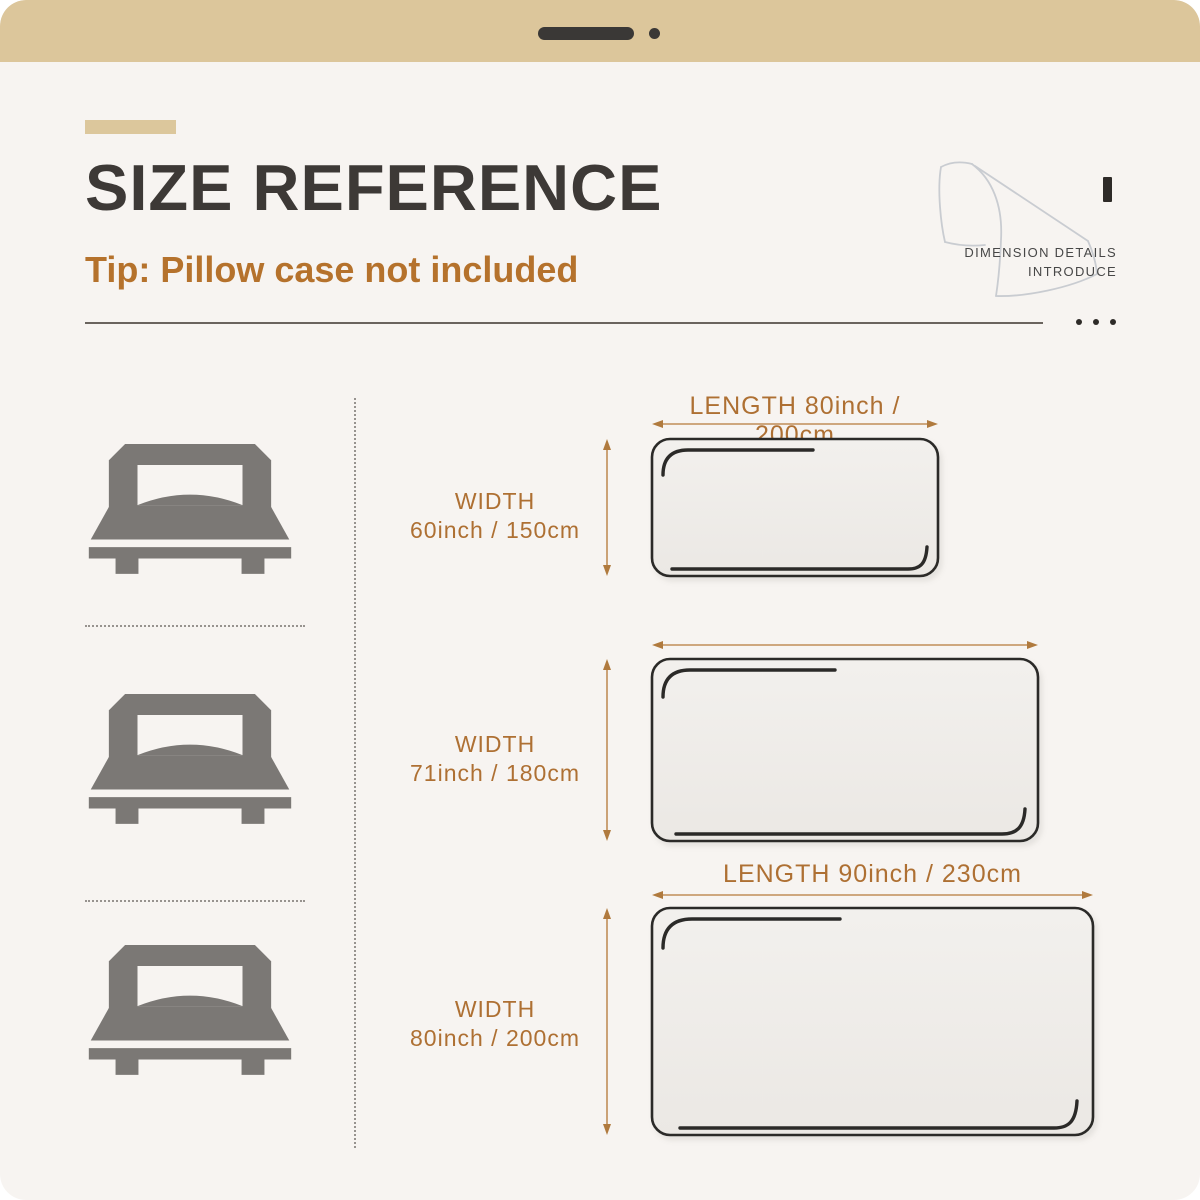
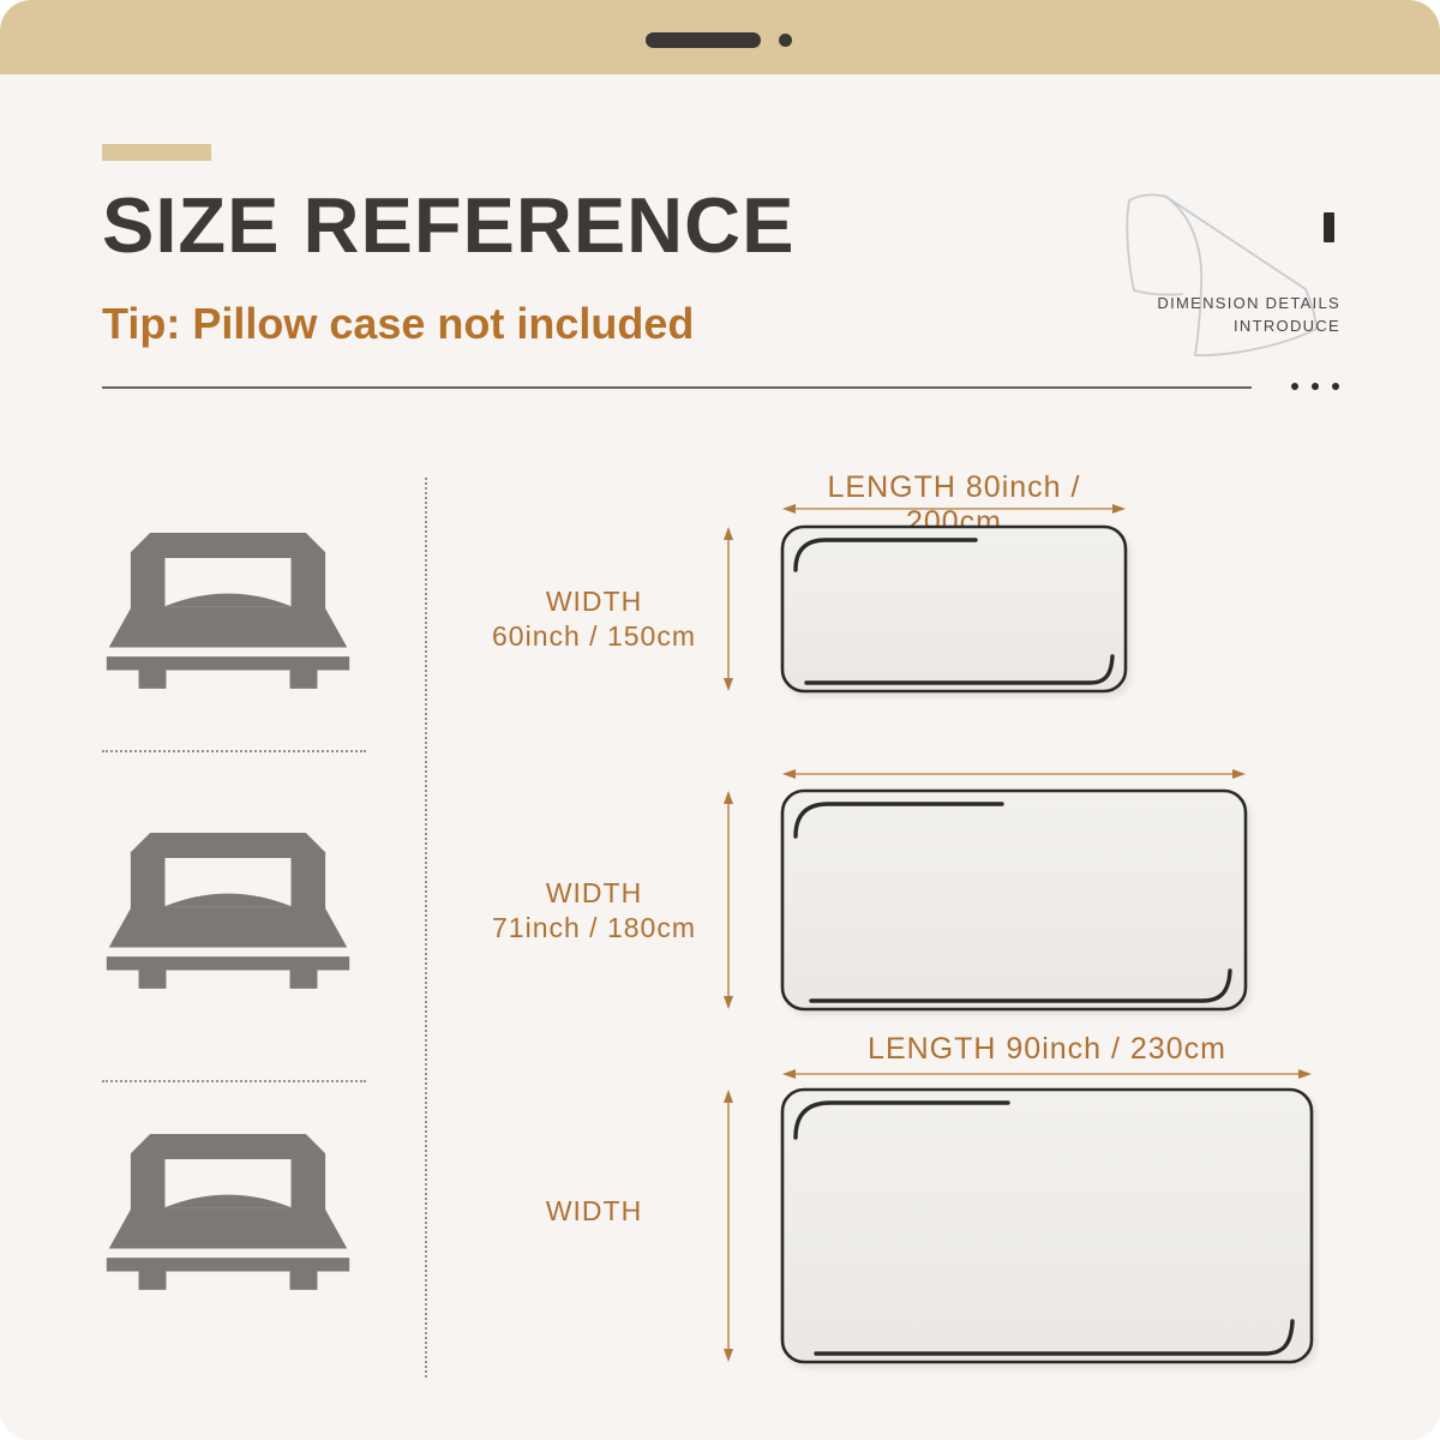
  SIZE REFERENCE
  Tip: Pillow case not included
  DIMENSION DETAILS
  INTRODUCE
  LENGTH 80inch / 200cm
  WIDTH
  60inch / 150cm
  WIDTH
  71inch / 180cm
  LENGTH 90inch / 230cm
  WIDTH
- 80inch / 200cm
